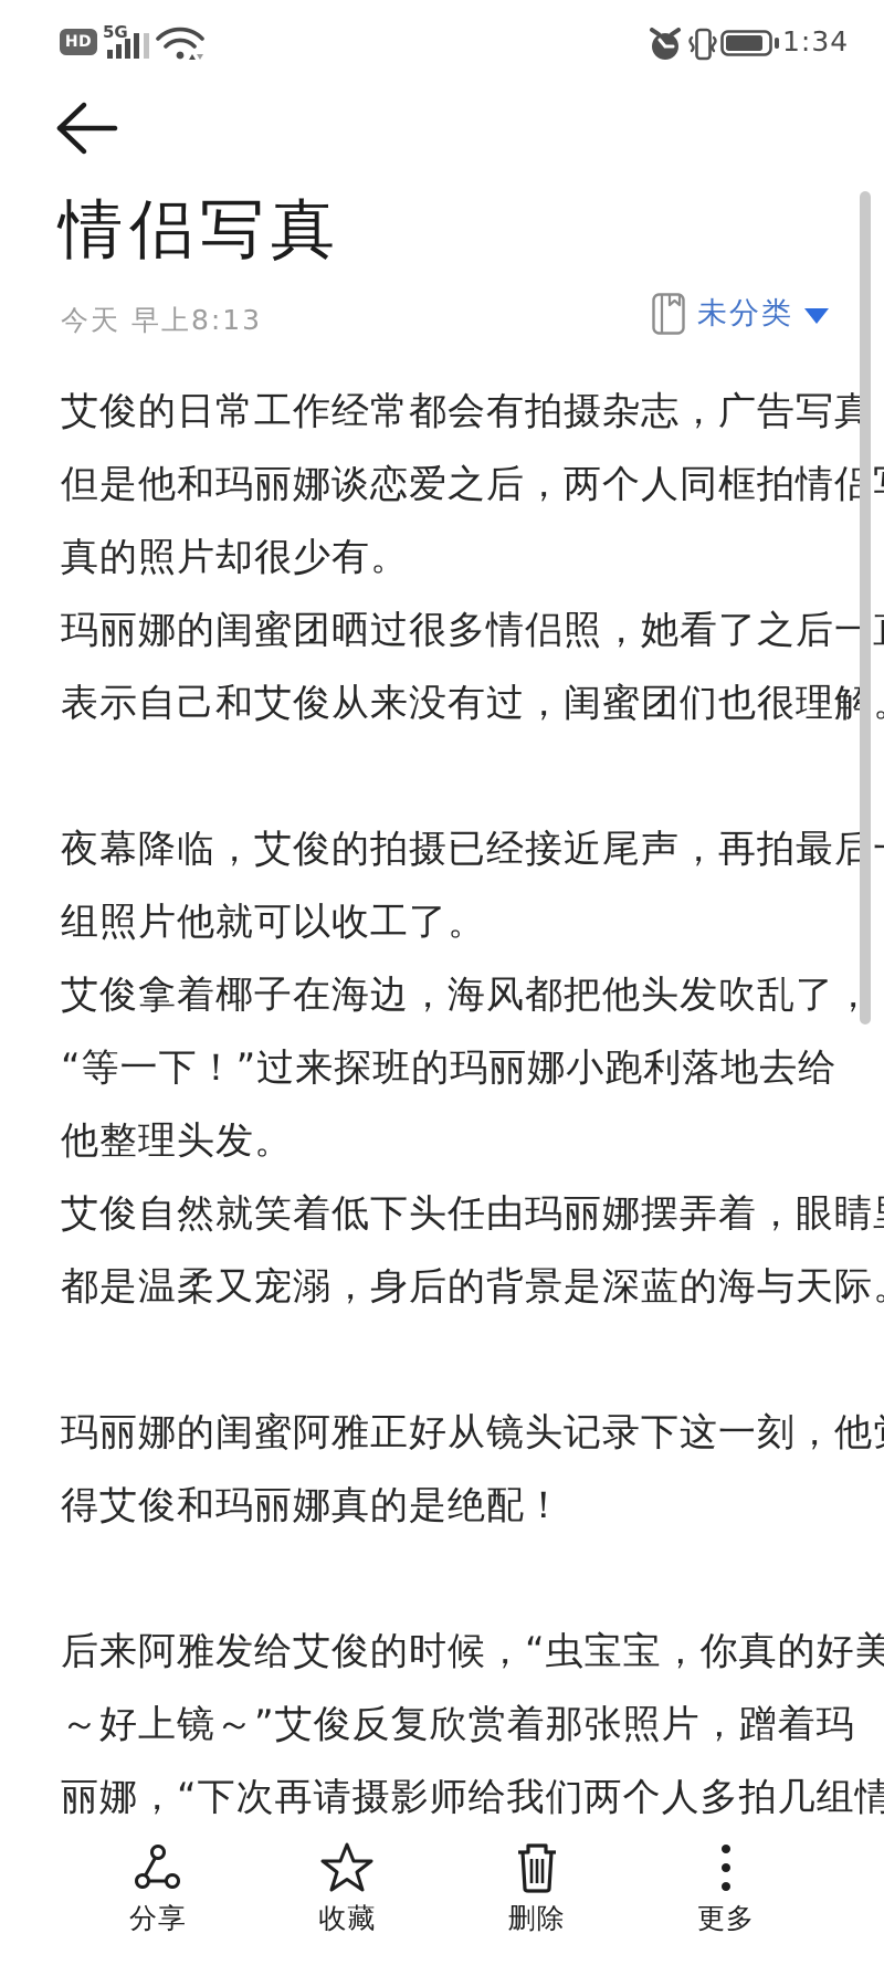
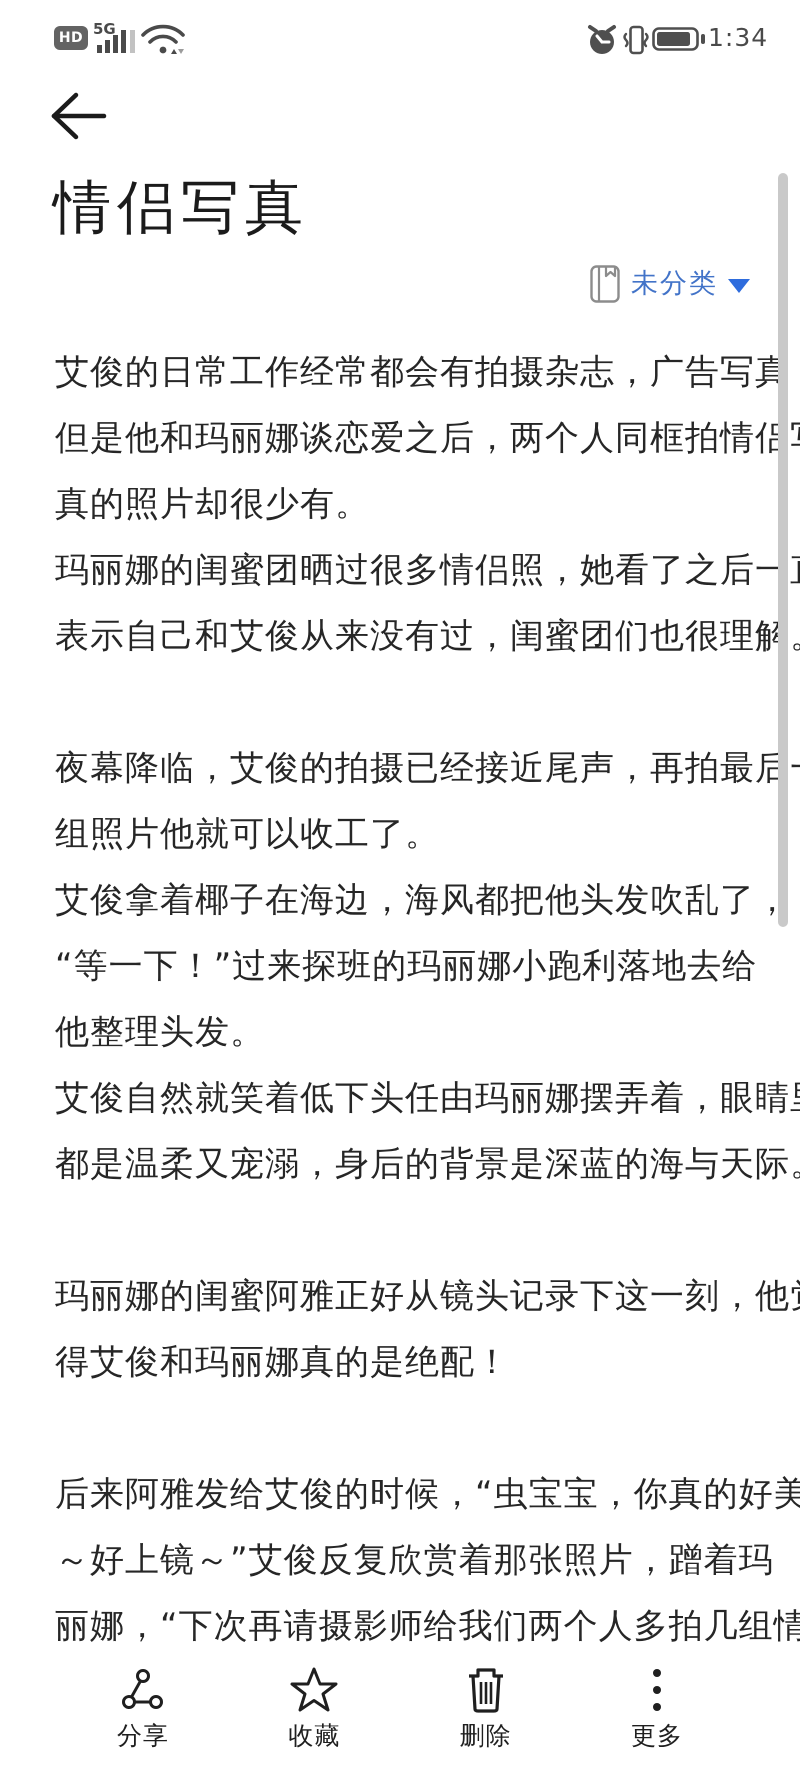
  HD
  5G
  1:34
  情侣写真
- 今天 早上8:13
  未分类
  艾俊的日常工作经常都会有拍摄杂志，广告写真
  但是他和玛丽娜谈恋爱之后，两个人同框拍情侣
  真的照片却很少有。
  玛丽娜的闺蜜团晒过很多情侣照，她看了之后一
  表示自己和艾俊从来没有过，闺蜜团们也很理解
  夜幕降临，艾俊的拍摄已经接近尾声，再拍最后
  组照片他就可以收工了。
  艾俊拿着椰子在海边，海风都把他头发吹乱了，
  “等一下！”过来探班的玛丽娜小跑利落地去给
  他整理头发。
  艾俊自然就笑着低下头任由玛丽娜摆弄着，眼睛
  都是温柔又宠溺，身后的背景是深蓝的海与天际
  玛丽娜的闺蜜阿雅正好从镜头记录下这一刻，他
  得艾俊和玛丽娜真的是绝配！
  后来阿雅发给艾俊的时候，“虫宝宝，你真的好美
  ～好上镜～”艾俊反复欣赏着那张照片，蹭着玛
  丽娜，“下次再请摄影师给我们两个人多拍几组情
  分享
  收藏
  删除
  更多
